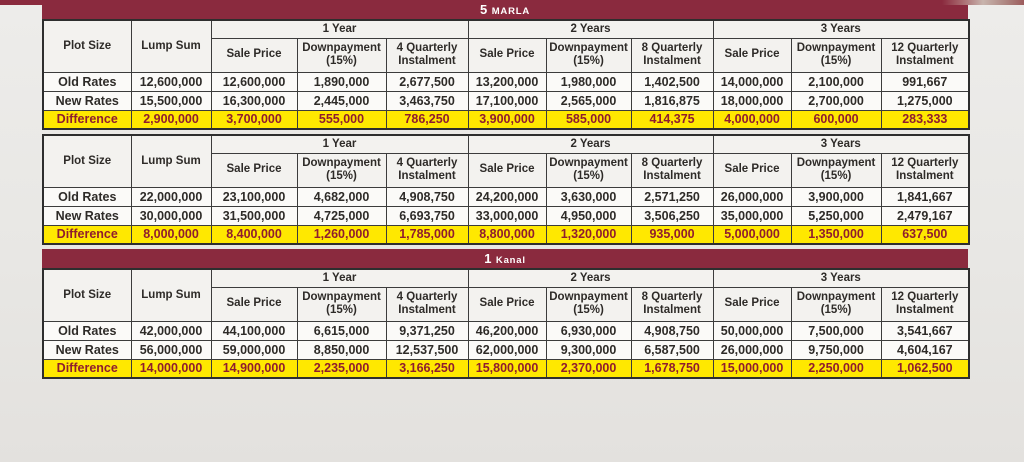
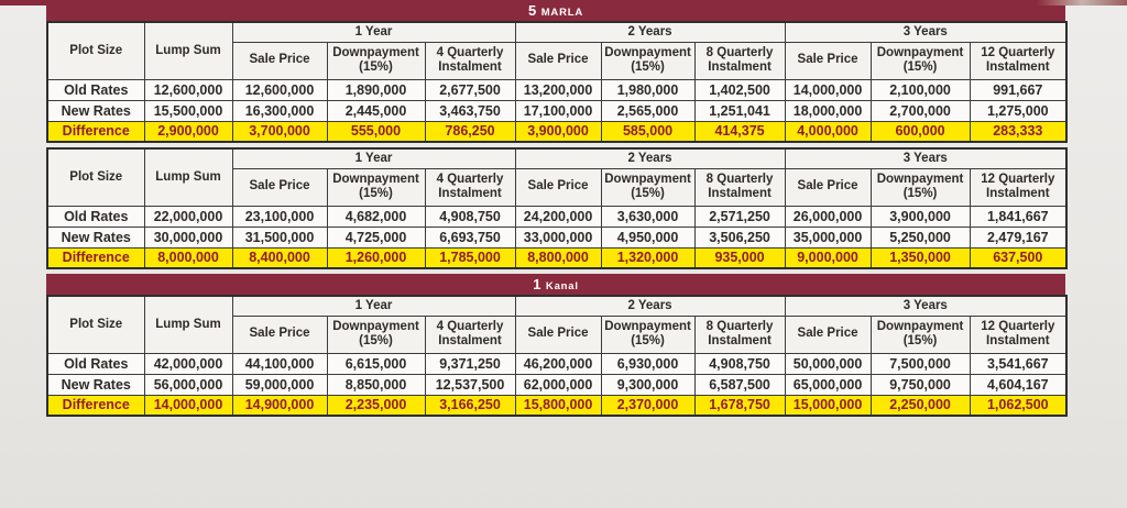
  5 MARLA
  Plot Size	Lump Sum	1 Year	2 Years	3 Years
  Sale Price	Downpayment (15%)	4 Quarterly Instalment	Sale Price	Downpayment (15%)	8 Quarterly Instalment	Sale Price	Downpayment (15%)	12 Quarterly Instalment
  Old Rates	12,600,000	12,600,000	1,890,000	2,677,500	13,200,000	1,980,000	1,402,500	14,000,000	2,100,000	991,667
- New Rates	15,500,000	16,300,000	2,445,000	3,463,750	17,100,000	2,565,000	1,816,875	18,000,000	2,700,000	1,275,000
+ New Rates	15,500,000	16,300,000	2,445,000	3,463,750	17,100,000	2,565,000	1,251,041	18,000,000	2,700,000	1,275,000
  Difference	2,900,000	3,700,000	555,000	786,250	3,900,000	585,000	414,375	4,000,000	600,000	283,333
  Plot Size	Lump Sum	1 Year	2 Years	3 Years
  Sale Price	Downpayment (15%)	4 Quarterly Instalment	Sale Price	Downpayment (15%)	8 Quarterly Instalment	Sale Price	Downpayment (15%)	12 Quarterly Instalment
  Old Rates	22,000,000	23,100,000	4,682,000	4,908,750	24,200,000	3,630,000	2,571,250	26,000,000	3,900,000	1,841,667
  New Rates	30,000,000	31,500,000	4,725,000	6,693,750	33,000,000	4,950,000	3,506,250	35,000,000	5,250,000	2,479,167
- Difference	8,000,000	8,400,000	1,260,000	1,785,000	8,800,000	1,320,000	935,000	5,000,000	1,350,000	637,500
+ Difference	8,000,000	8,400,000	1,260,000	1,785,000	8,800,000	1,320,000	935,000	9,000,000	1,350,000	637,500
  1 Kanal
  Plot Size	Lump Sum	1 Year	2 Years	3 Years
  Sale Price	Downpayment (15%)	4 Quarterly Instalment	Sale Price	Downpayment (15%)	8 Quarterly Instalment	Sale Price	Downpayment (15%)	12 Quarterly Instalment
  Old Rates	42,000,000	44,100,000	6,615,000	9,371,250	46,200,000	6,930,000	4,908,750	50,000,000	7,500,000	3,541,667
- New Rates	56,000,000	59,000,000	8,850,000	12,537,500	62,000,000	9,300,000	6,587,500	26,000,000	9,750,000	4,604,167
+ New Rates	56,000,000	59,000,000	8,850,000	12,537,500	62,000,000	9,300,000	6,587,500	65,000,000	9,750,000	4,604,167
  Difference	14,000,000	14,900,000	2,235,000	3,166,250	15,800,000	2,370,000	1,678,750	15,000,000	2,250,000	1,062,500
